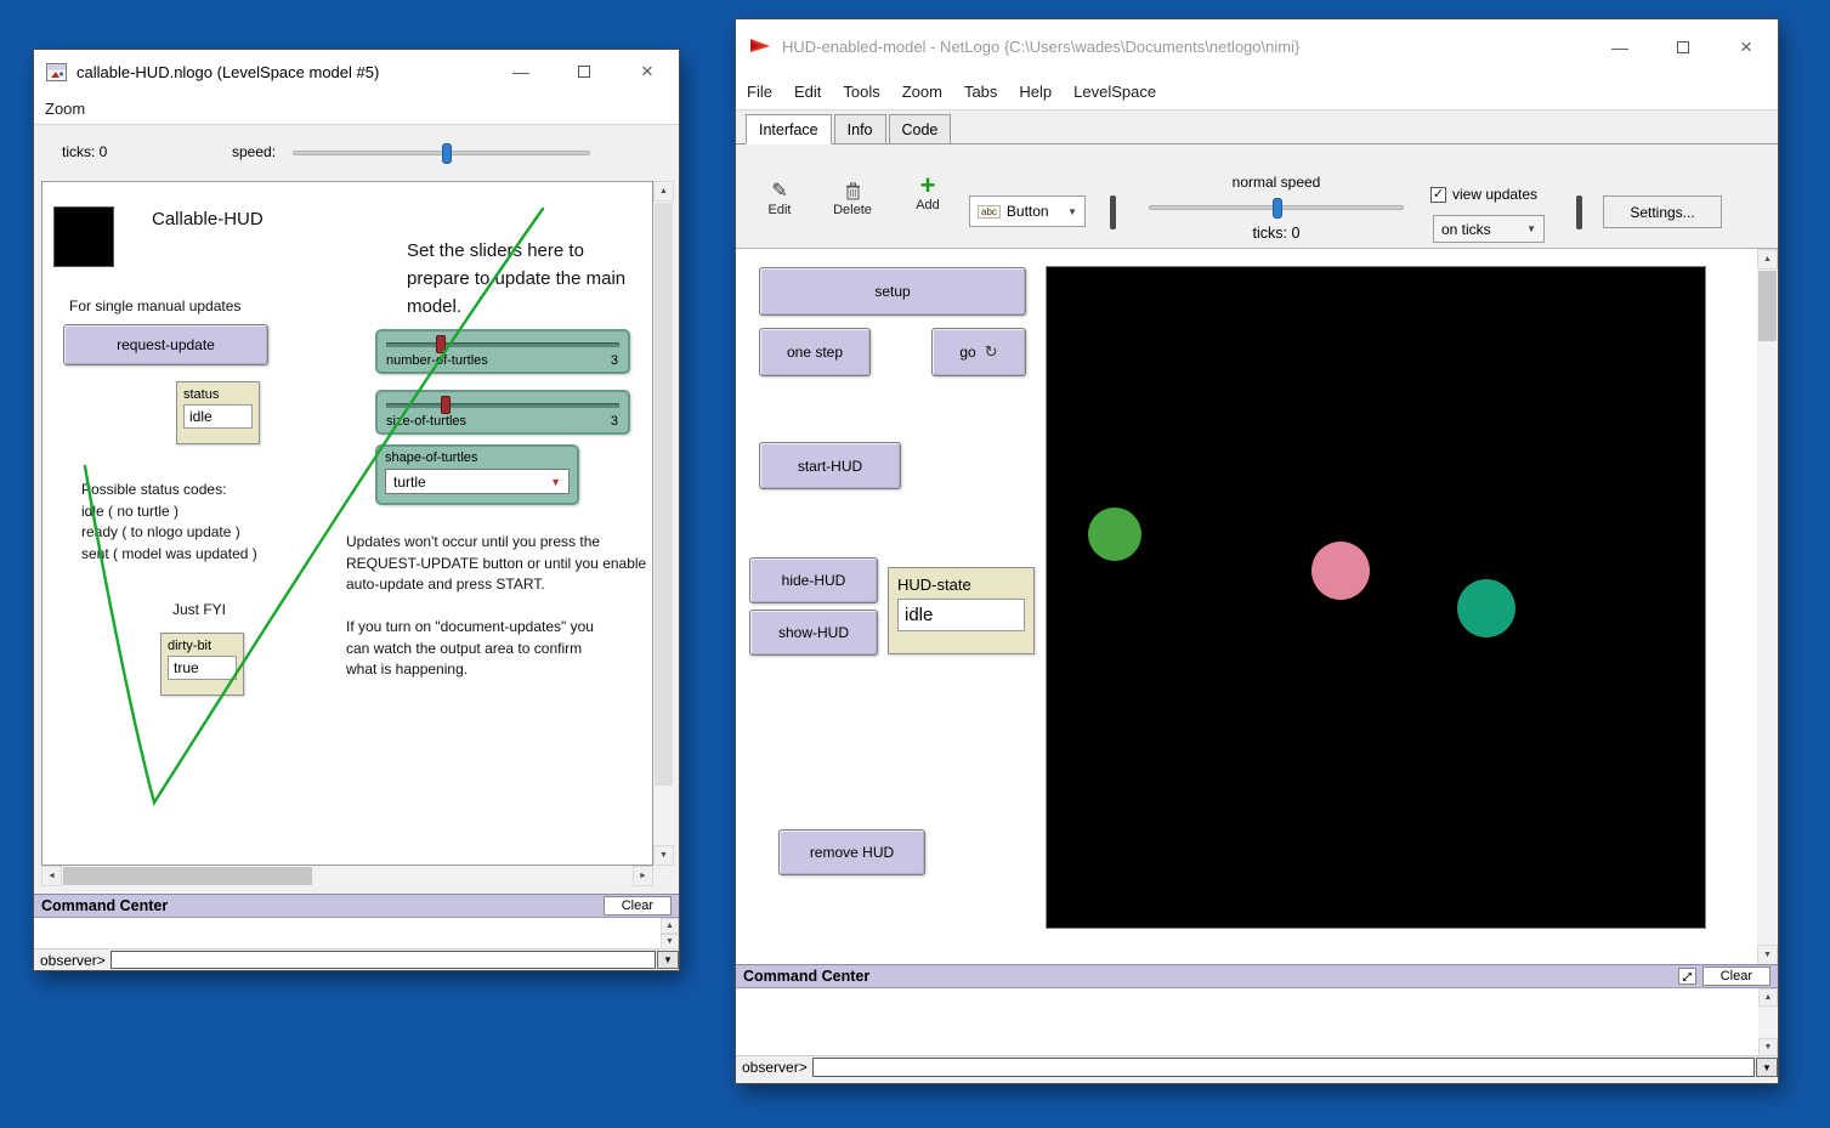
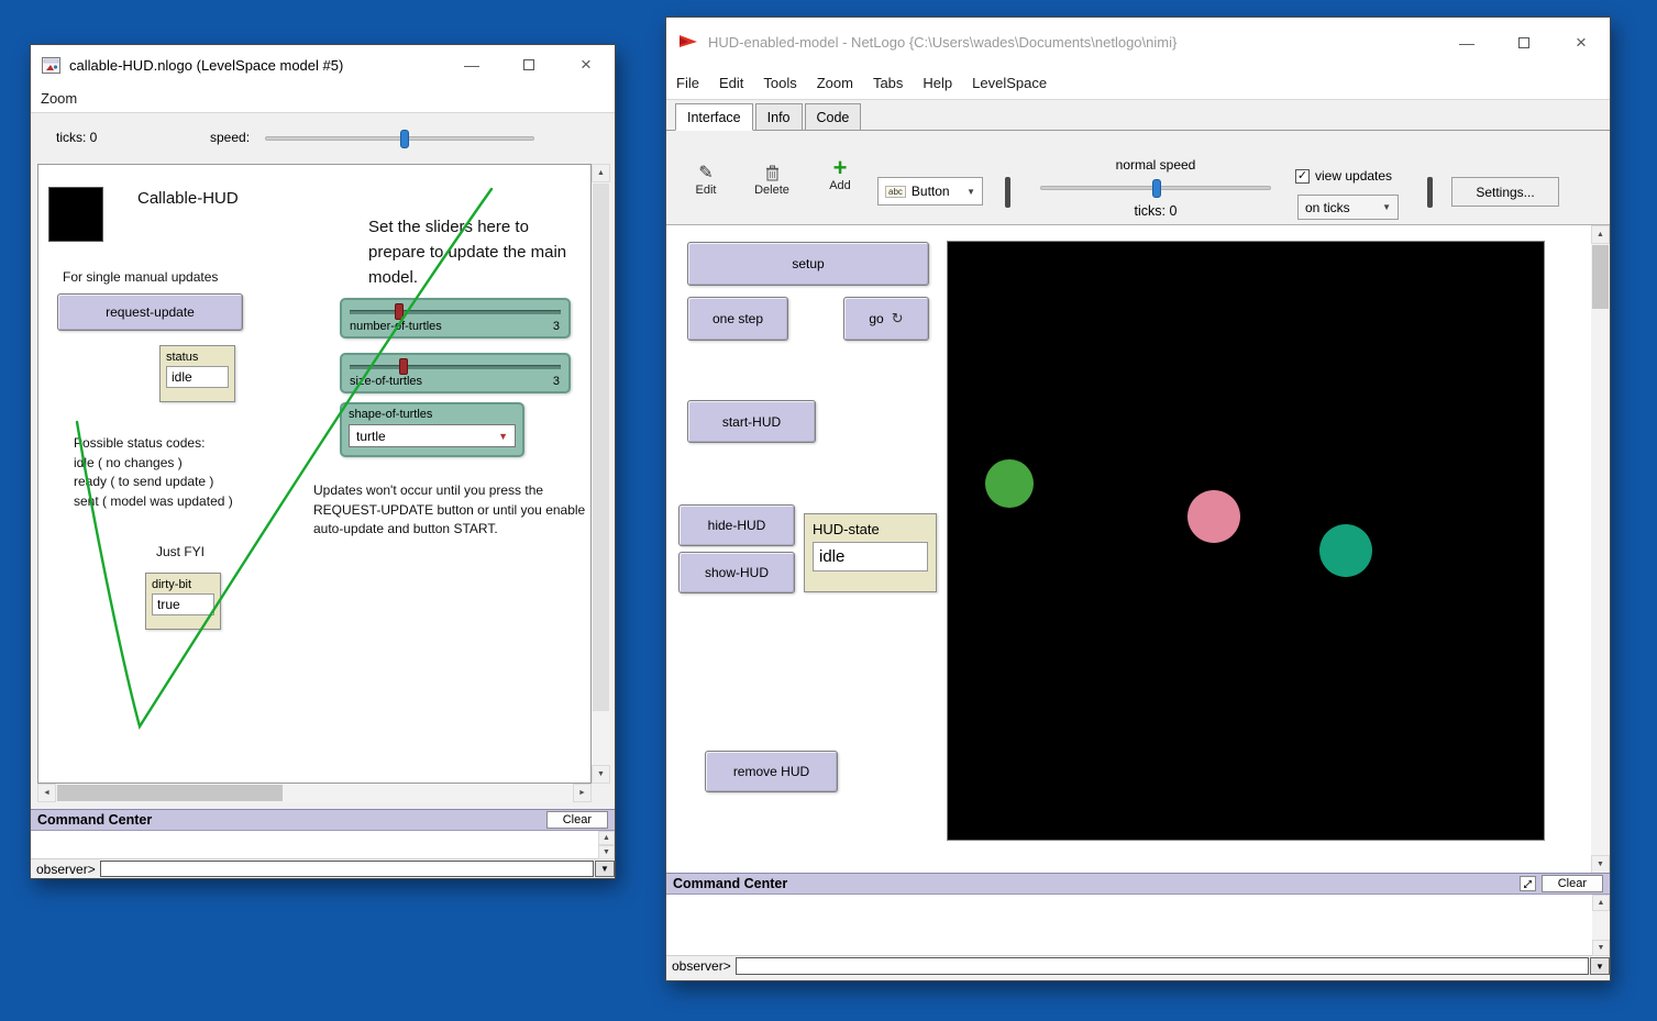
  callable-HUD.nlogo (LevelSpace model #5)
  —
  ×
  Zoom
  ticks: 0
  speed:
  Callable-HUD
  For single manual updates
  request-update
  status
  idle
  Possible status codes:
- idle ( no turtle )
+ idle ( no changes )
- ready ( to nlogo update )
+ ready ( to send update )
  set ( model was updated )
  Just FYI
  dirty-bit
  true
  Set the sliders here to prepare to update the main model.
  number-f-turtles
  3
  sie-of-turtles
  3
  shape-of-turtles
  turtle
  ▼
- Updates won't occur until you press the REQUEST-UPDATE button or until you enable auto-update and press START.
+ Updates won't occur until you press the REQUEST-UPDATE button or until you enable auto-update and button START.
- If you turn on "document-updates" you can watch the output area to confirm what is happening.
  Command Center
  Clear
  observer>
  ▼
  HUD-enabled-model - NetLogo {C:\Users\wades\Documents\netlogo\nimi}
  —
  ×
  File
  Edit
  Tools
  Zoom
  Tabs
  Help
  LevelSpace
  Interface
  Info
  Code
  ✎
  Edit
  Delete
  +
  Add
  abc
  Button
  ▼
  normal speed
  ticks: 0
  ✓
  view updates
  on ticks
  ▼
  Settings...
  setup
  one step
  go
  ↻
  start-HUD
  hide-HUD
  show-HUD
  HUD-state
  idle
  remove HUD
  Command Center
  Clear
  observer>
  ▼
